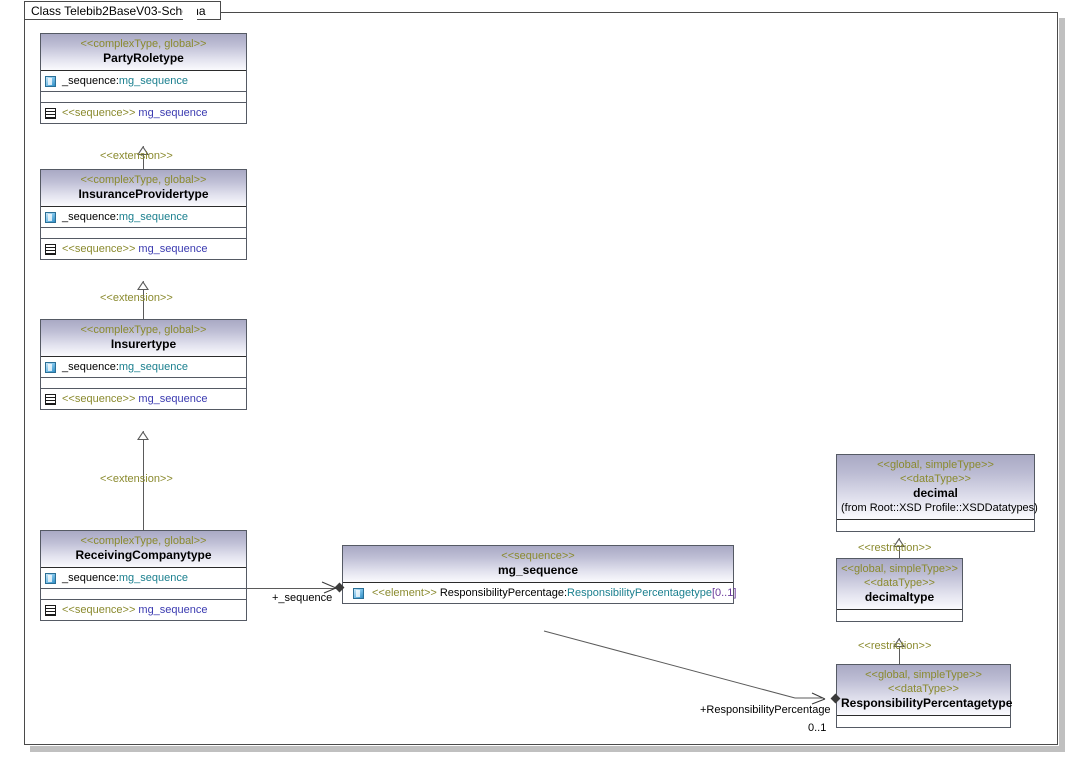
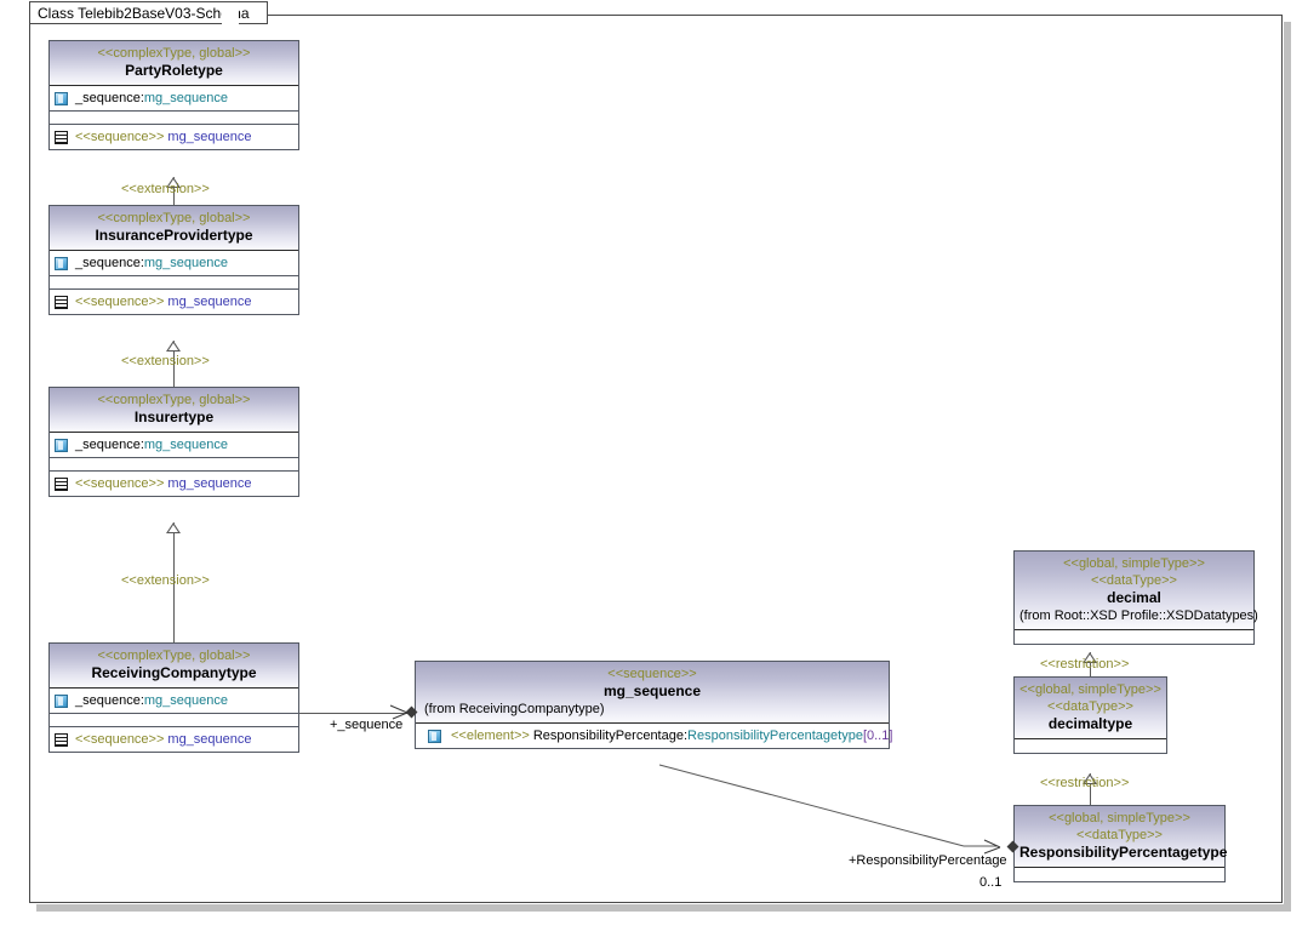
  Class Telebib2BaseV03-Scha
  <<extension>>
  <<extension>>
  <<extension>>
  <<complexType, global>>
  PartyRoletype
  _sequence:
  mg_sequence
  <<sequence>>
  mg_sequence
  <<complexType, global>>
  InsuranceProvidertype
  _sequence:
  mg_sequence
  <<sequence>>
  mg_sequence
  <<complexType, global>>
  Insurertype
  _sequence:
  mg_sequence
  <<sequence>>
  mg_sequence
  <<complexType, global>>
  ReceivingCompanytype
  _sequence:
  mg_sequence
  <<sequence>>
  mg_sequence
  +_sequence
  <<sequence>>
  mg_sequence
+ (from ReceivingCompanytype)
  <<element>>
  ResponsibilityPercentage:
  ResponsibilityPercentagetype
  [0..1]
  +ResponsibilityPercentage
  0..1
  <<global, simpleType>>
  <<dataType>>
  decimal
  (from Root::XSD Profile::XSDDatatypes)
  <<restriction>>
  <<global, simpleType>>
  <<dataType>>
  decimaltype
  <<restriction>>
  <<global, simpleType>>
  <<dataType>>
  ResponsibilityPercentagetype
